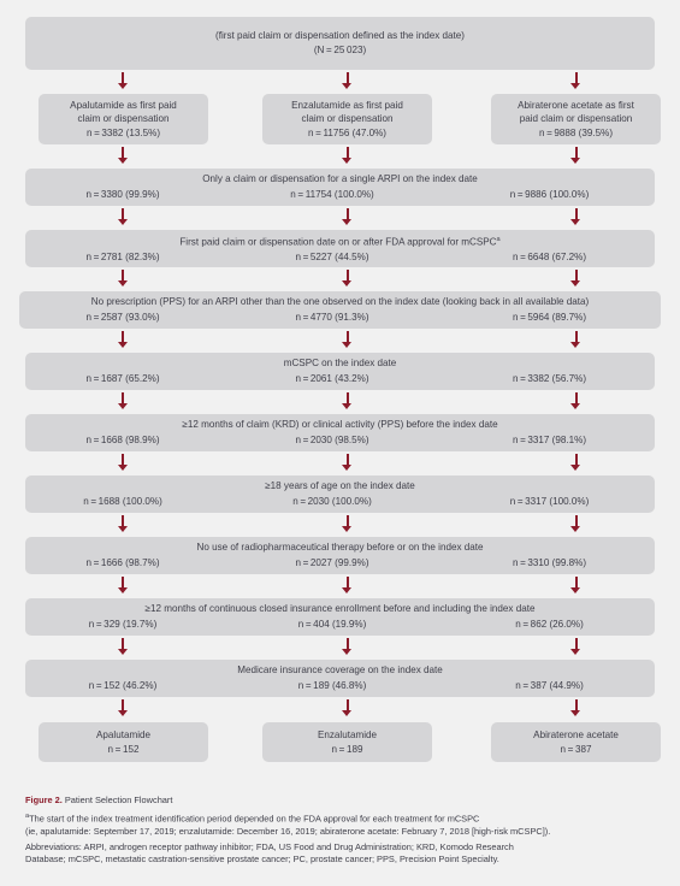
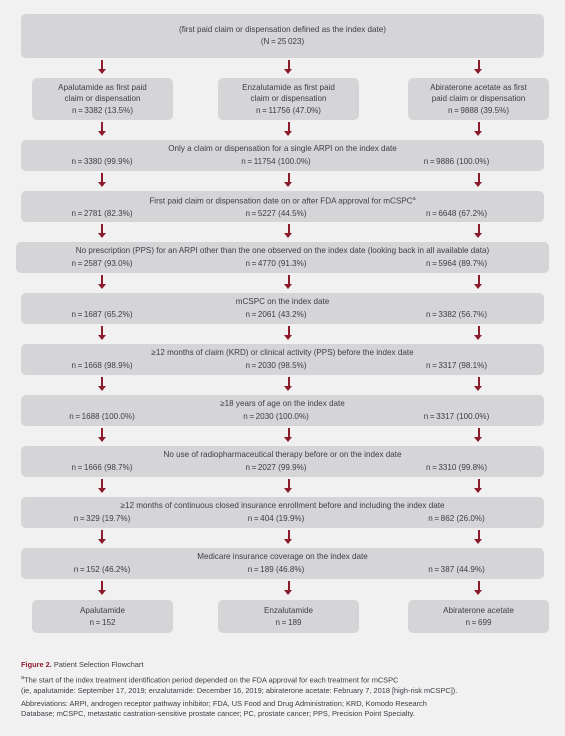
  (first paid claim or dispensation defined as the index date)
  (N = 25 023)
  Apalutamide as first paid
  claim or dispensation
  n = 3382 (13.5%)
  Enzalutamide as first paid
  claim or dispensation
  n = 11756 (47.0%)
  Abiraterone acetate as first
  paid claim or dispensation
  n = 9888 (39.5%)
  Only a claim or dispensation for a single ARPI on the index date
  n = 3380 (99.9%)
  n = 11754 (100.0%)
  n = 9886 (100.0%)
  First paid claim or dispensation date on or after FDA approval for mCSPC
  n = 2781 (82.3%)
  n = 5227 (44.5%)
  n = 6648 (67.2%)
  No prescription (PPS) for an ARPI other than the one observed on the index date (looking back in all available data)
  n = 2587 (93.0%)
  n = 4770 (91.3%)
  n = 5964 (89.7%)
  mCSPC on the index date
  n = 1687 (65.2%)
  n = 2061 (43.2%)
  n = 3382 (56.7%)
  ≥12 months of claim (KRD) or clinical activity (PPS) before the index date
  n = 1668 (98.9%)
  n = 2030 (98.5%)
  n = 3317 (98.1%)
  ≥18 years of age on the index date
  n = 1688 (100.0%)
  n = 2030 (100.0%)
  n = 3317 (100.0%)
  No use of radiopharmaceutical therapy before or on the index date
  n = 1666 (98.7%)
  n = 2027 (99.9%)
  n = 3310 (99.8%)
  ≥12 months of continuous closed insurance enrollment before and including the index date
  n = 329 (19.7%)
  n = 404 (19.9%)
  n = 862 (26.0%)
  Medicare insurance coverage on the index date
  n = 152 (46.2%)
  n = 189 (46.8%)
  n = 387 (44.9%)
  Apalutamide
  n = 152
  Enzalutamide
  n = 189
  Abiraterone acetate
- n = 387
+ n = 699
  Figure 2. Patient Selection Flowchart
  The start of the index treatment identification period depended on the FDA approval for each treatment for mCSPC
  (ie, apalutamide: September 17, 2019; enzalutamide: December 16, 2019; abiraterone acetate: February 7, 2018 [high-risk mCSPC]).
  Abbreviations: ARPI, androgen receptor pathway inhibitor; FDA, US Food and Drug Administration; KRD, Komodo Research
  Database; mCSPC, metastatic castration-sensitive prostate cancer; PC, prostate cancer; PPS, Precision Point Specialty.
